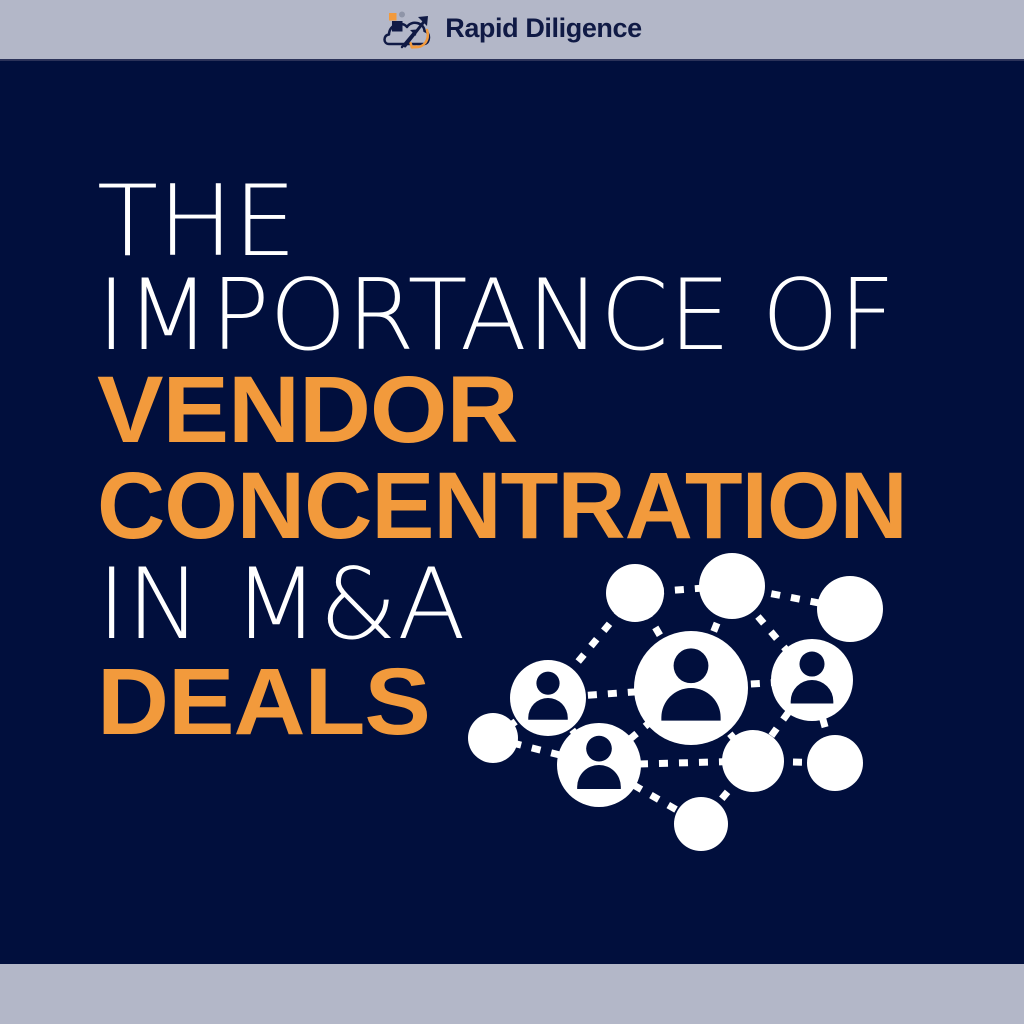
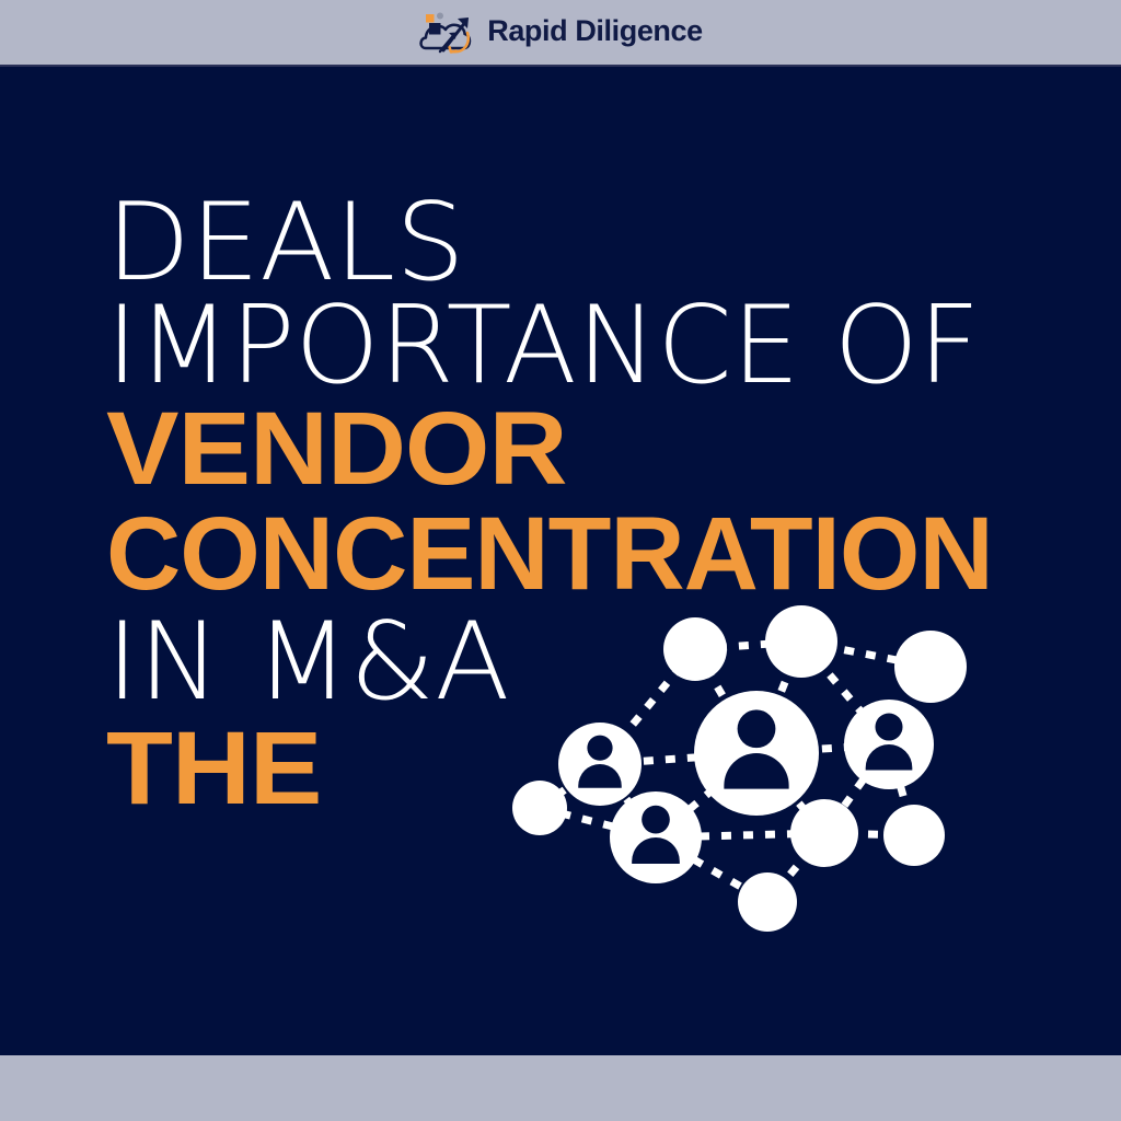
  Rapid Diligence
- THE
+ DEALS
  IMPORTANCE OF
  VENDOR
  CONCENTRATION
  IN M&A
- DEALS
+ THE
